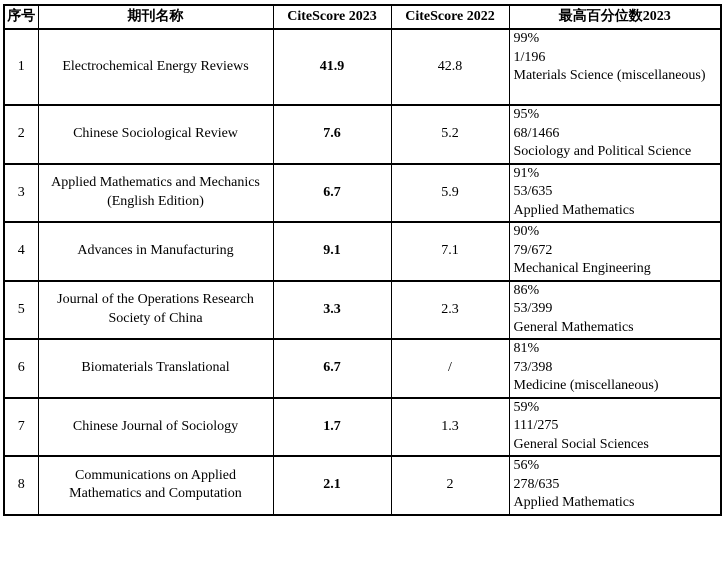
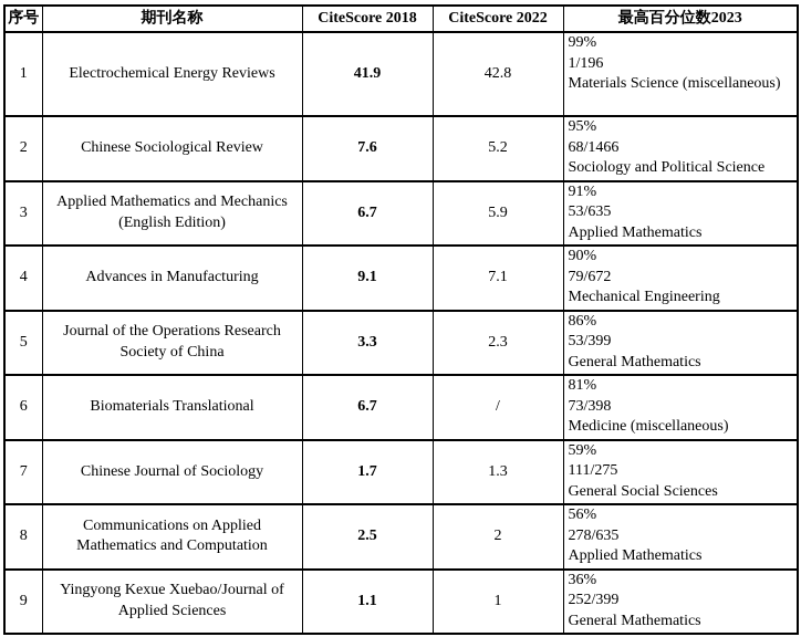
- 序号	期刊名称	CiteScore 2023	CiteScore 2022	最高百分位数2023
+ 序号	期刊名称	CiteScore 2018	CiteScore 2022	最高百分位数2023
  1	Electrochemical Energy Reviews	41.9	42.8	99% 1/196 Materials Science (miscellaneous)
  2	Chinese Sociological Review	7.6	5.2	95% 68/1466 Sociology and Political Science
  3	Applied Mathematics and Mechanics (English Edition)	6.7	5.9	91% 53/635 Applied Mathematics
  4	Advances in Manufacturing	9.1	7.1	90% 79/672 Mechanical Engineering
  5	Journal of the Operations Research Society of China	3.3	2.3	86% 53/399 General Mathematics
  6	Biomaterials Translational	6.7	/	81% 73/398 Medicine (miscellaneous)
  7	Chinese Journal of Sociology	1.7	1.3	59% 111/275 General Social Sciences
- 8	Communications on Applied Mathematics and Computation	2.1	2	56% 278/635 Applied Mathematics
+ 8	Communications on Applied Mathematics and Computation	2.5	2	56% 278/635 Applied Mathematics
+ 9	Yingyong Kexue Xuebao/Journal of Applied Sciences	1.1	1	36% 252/399 General Mathematics
